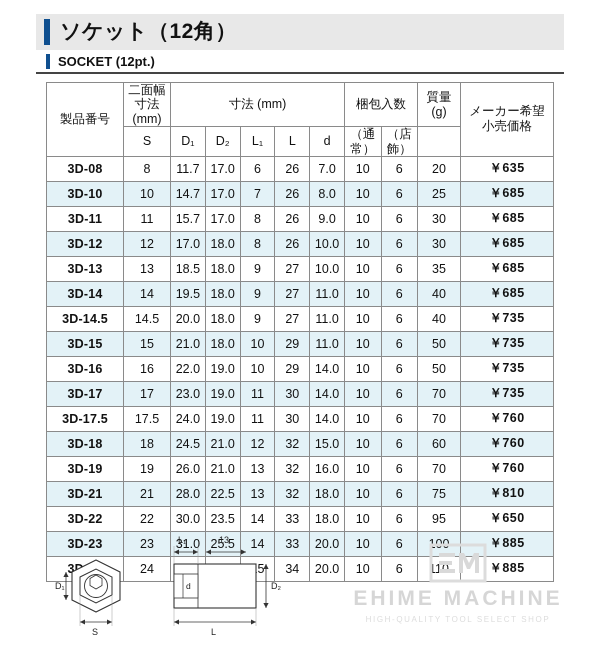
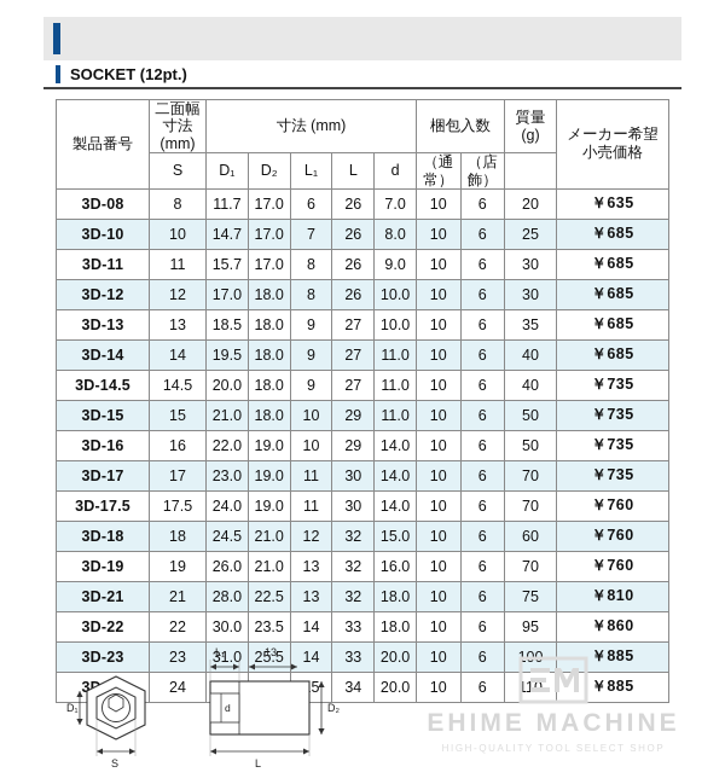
- ソケット（12角）
  SOCKET (12pt.)
  製品番号	二面幅 寸法 (mm)	寸法 (mm)	梱包入数	質量 (g)	メーカー希望 小売価格
  S	D₁	D₂	L₁	L	d	（通常）	（店飾）
  3D-08	8	11.7	17.0	6	26	7.0	10	6	20	￥635
  3D-10	10	14.7	17.0	7	26	8.0	10	6	25	￥685
  3D-11	11	15.7	17.0	8	26	9.0	10	6	30	￥685
  3D-12	12	17.0	18.0	8	26	10.0	10	6	30	￥685
  3D-13	13	18.5	18.0	9	27	10.0	10	6	35	￥685
  3D-14	14	19.5	18.0	9	27	11.0	10	6	40	￥685
  3D-14.5	14.5	20.0	18.0	9	27	11.0	10	6	40	￥735
  3D-15	15	21.0	18.0	10	29	11.0	10	6	50	￥735
  3D-16	16	22.0	19.0	10	29	14.0	10	6	50	￥735
  3D-17	17	23.0	19.0	11	30	14.0	10	6	70	￥735
  3D-17.5	17.5	24.0	19.0	11	30	14.0	10	6	70	￥760
  3D-18	18	24.5	21.0	12	32	15.0	10	6	60	￥760
  3D-19	19	26.0	21.0	13	32	16.0	10	6	70	￥760
  3D-21	21	28.0	22.5	13	32	18.0	10	6	75	￥810
- 3D-22	22	30.0	23.5	14	33	18.0	10	6	95	￥650
+ 3D-22	22	30.0	23.5	14	33	18.0	10	6	95	￥860
  3D-23	23	31.0	25.5	14	33	20.0	10	6		￥885
  D₁
  S
  L₁
  13
  d
  D₂
  L
  EHIME MACHINE
  HIGH-QUALITY TOOL SELECT SHOP
